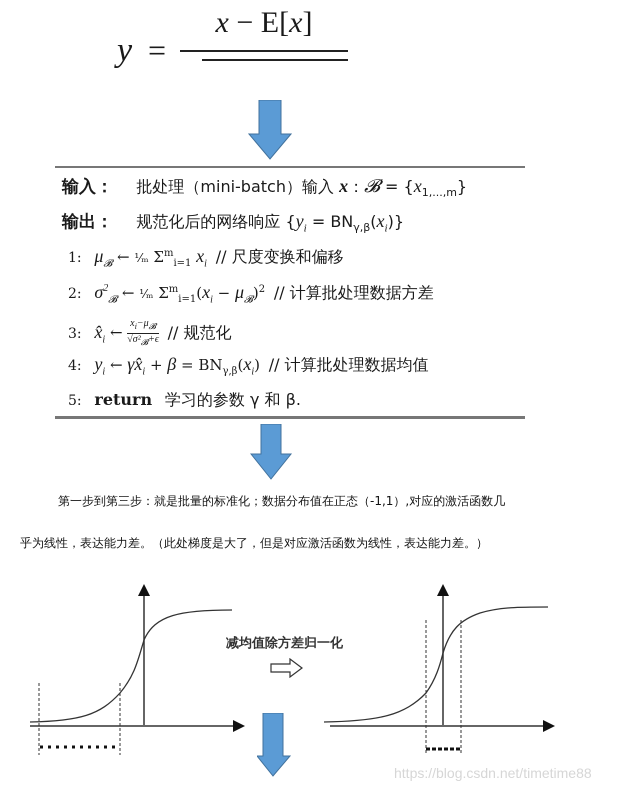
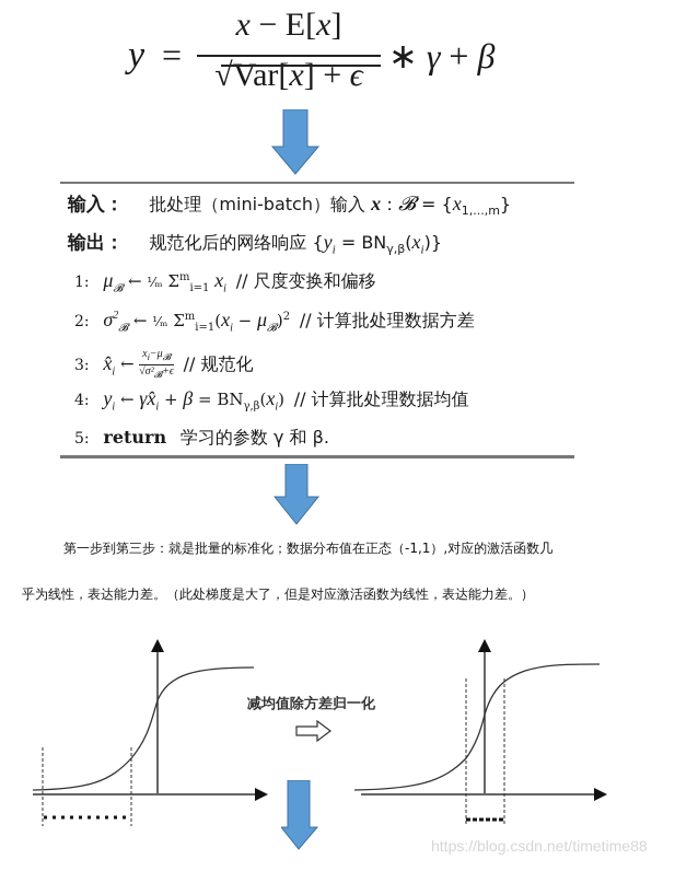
  y
  =
  x − E[x]
+ √Var[x] + ϵ
+ ∗ γ + β
  输入： 批处理（mini-batch）输入 x：𝓑 = {x1,...,m}
  输出： 规范化后的网络响应 {yi = BNγ,β(xi)}
  1: μ𝓑 ← ¹⁄ₘ Σmi=1 xi // 尺度变换和偏移
  2: σ2𝓑 ← ¹⁄ₘ Σmi=1(xi − μ𝓑)2 // 计算批处理数据方差
  3: x̂i ←
  xi−μ𝓑
  √σ²𝓑+ϵ
  // 规范化
  4: yi ← γx̂i + β = BNγ,β(xi) // 计算批处理数据均值
  5: return 学习的参数 γ 和 β.
  第一步到第三步：就是批量的标准化；数据分布值在正态（-1,1）,对应的激活函数几
  乎为线性，表达能力差。（此处梯度是大了，但是对应激活函数为线性，表达能力差。）
  减均值除方差归一化
  https://blog.csdn.net/timetime88
